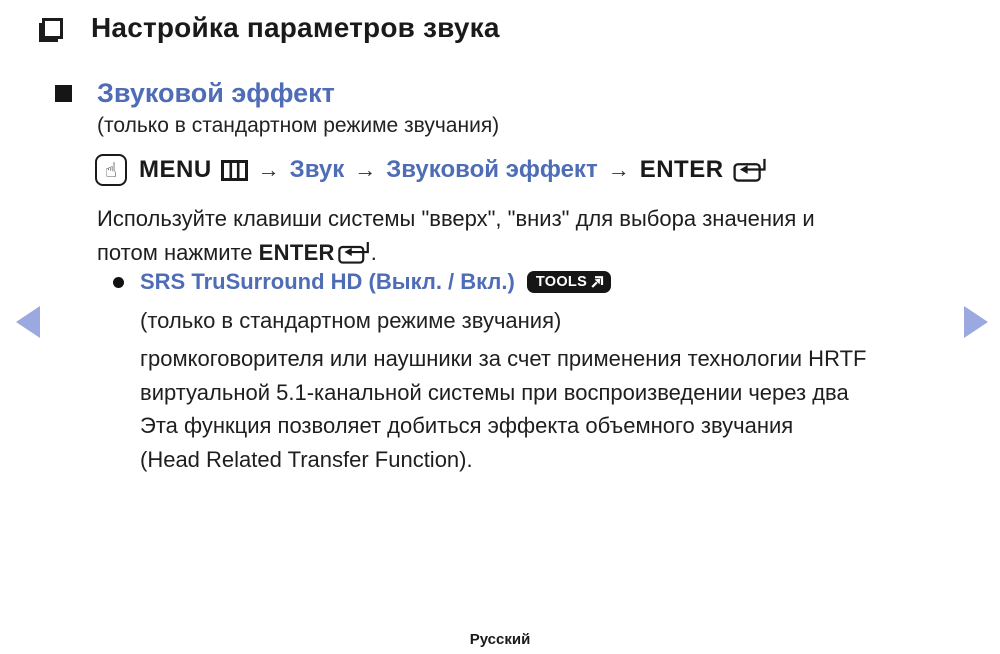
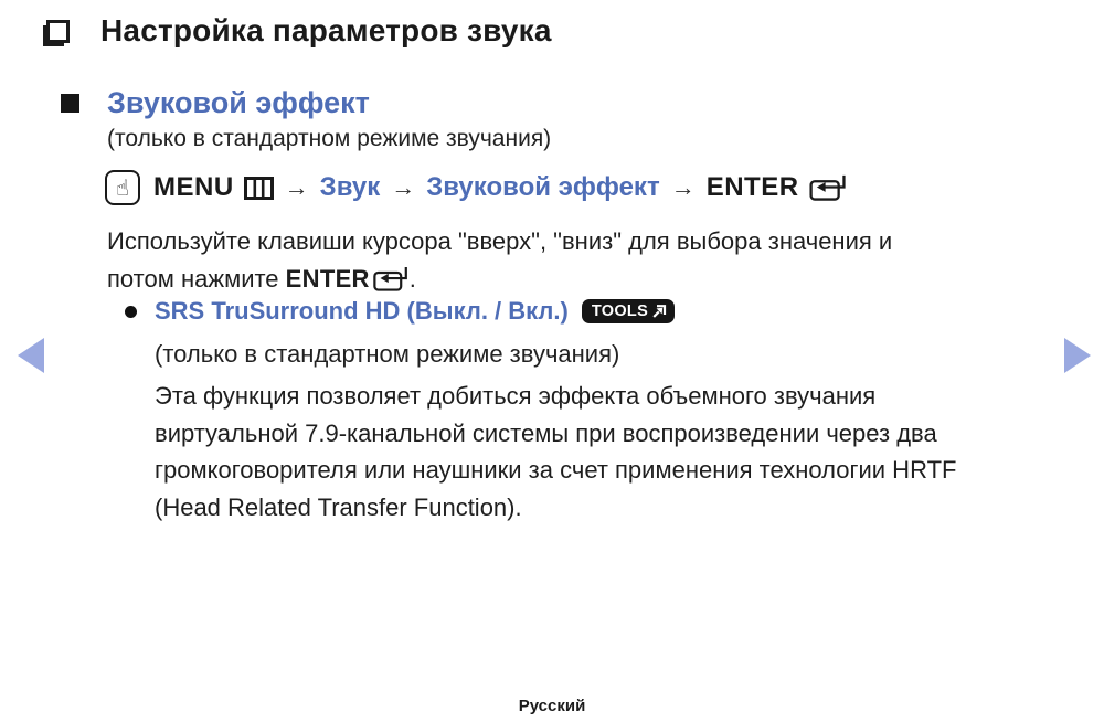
  Настройка параметров звука
  Звуковой эффект
  (только в стандартном режиме звучания)
  ☝
  MENU
  →
  Звук
  →
  Звуковой эффект
  →
  ENTER
- Используйте клавиши системы "вверх", "вниз" для выбора значения и
+ Используйте клавиши курсора "вверх", "вниз" для выбора значения и
  потом нажмите ENTER .
  SRS TruSurround HD (Выкл. / Вкл.)
  TOOLS
  (только в стандартном режиме звучания)
- громкоговорителя или наушники за счет применения технологии HRTF
+ Эта функция позволяет добиться эффекта объемного звучания
- виртуальной 5.1-канальной системы при воспроизведении через два
+ виртуальной 7.9-канальной системы при воспроизведении через два
- Эта функция позволяет добиться эффекта объемного звучания
+ громкоговорителя или наушники за счет применения технологии HRTF
  (Head Related Transfer Function).
  Русский
